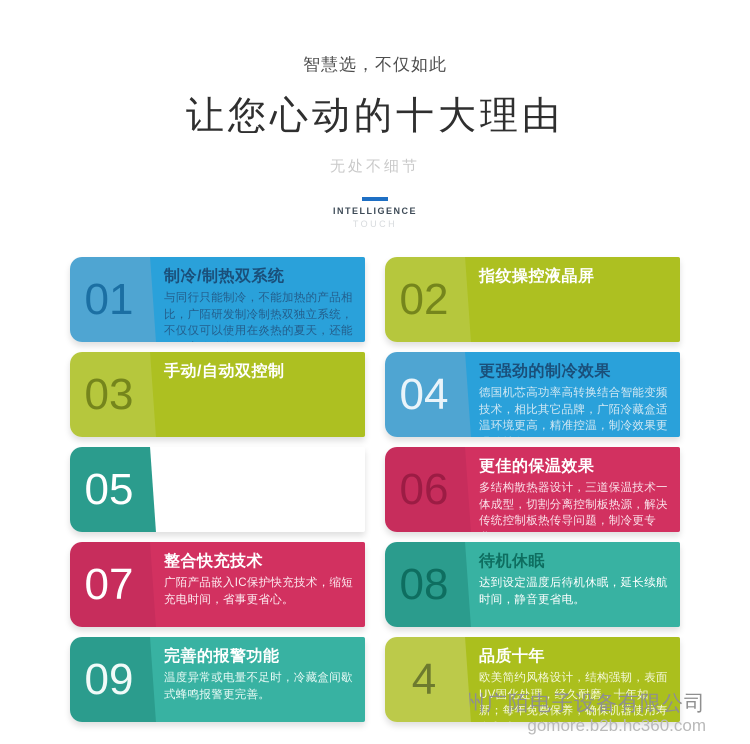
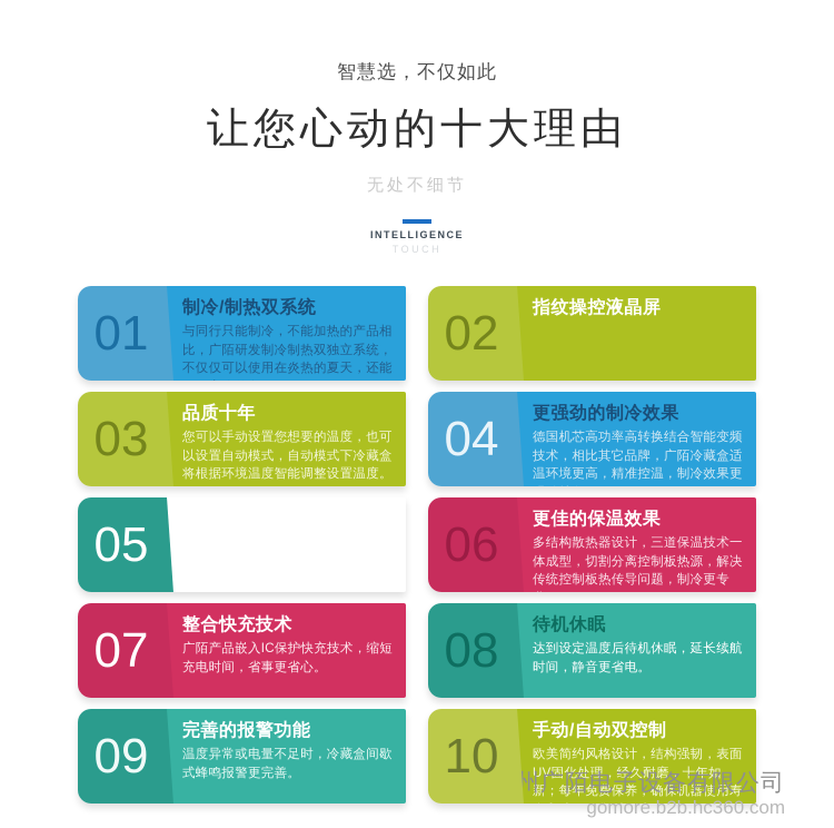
  智慧选，不仅如此
  让您心动的十大理由
  无处不细节
  INTELLIGENCE
  TOUCH
  01
  制冷/制热双系统
  与同行只能制冷，不能加热的产品相比，广陌研发制冷制热双独立系统，不仅仅可以使用在炎热的夏天，还能
  02
  指纹操控液晶屏
  03
- 手动/自动双控制
+ 品质十年
+ 您可以手动设置您想要的温度，也可以设置自动模式，自动模式下冷藏盒将根据环境温度智能调整设置温度。
  04
  更强劲的制冷效果
  德国机芯高功率高转换结合智能变频技术，相比其它品牌，广陌冷藏盒适温环境更高，精准控温，制冷效果更
  05
  06
  更佳的保温效果
  多结构散热器设计，三道保温技术一体成型，切割分离控制板热源，解决传统控制板热传导问题，制冷更专
  07
  整合快充技术
  广陌产品嵌入IC保护快充技术，缩短充电时间，省事更省心。
  08
  待机休眠
  达到设定温度后待机休眠，延长续航时间，静音更省电。
  09
  完善的报警功能
  温度异常或电量不足时，冷藏盒间歇式蜂鸣报警更完善。
- 4
+ 10
- 品质十年
+ 手动/自动双控制
  欧美简约风格设计，结构强韧，表面UV固化处理，经久耐磨，十年如新；每年免费保养，确保机器使用寿
  州广陌电子设备有限公司
  gomore.b2b.hc360.com
